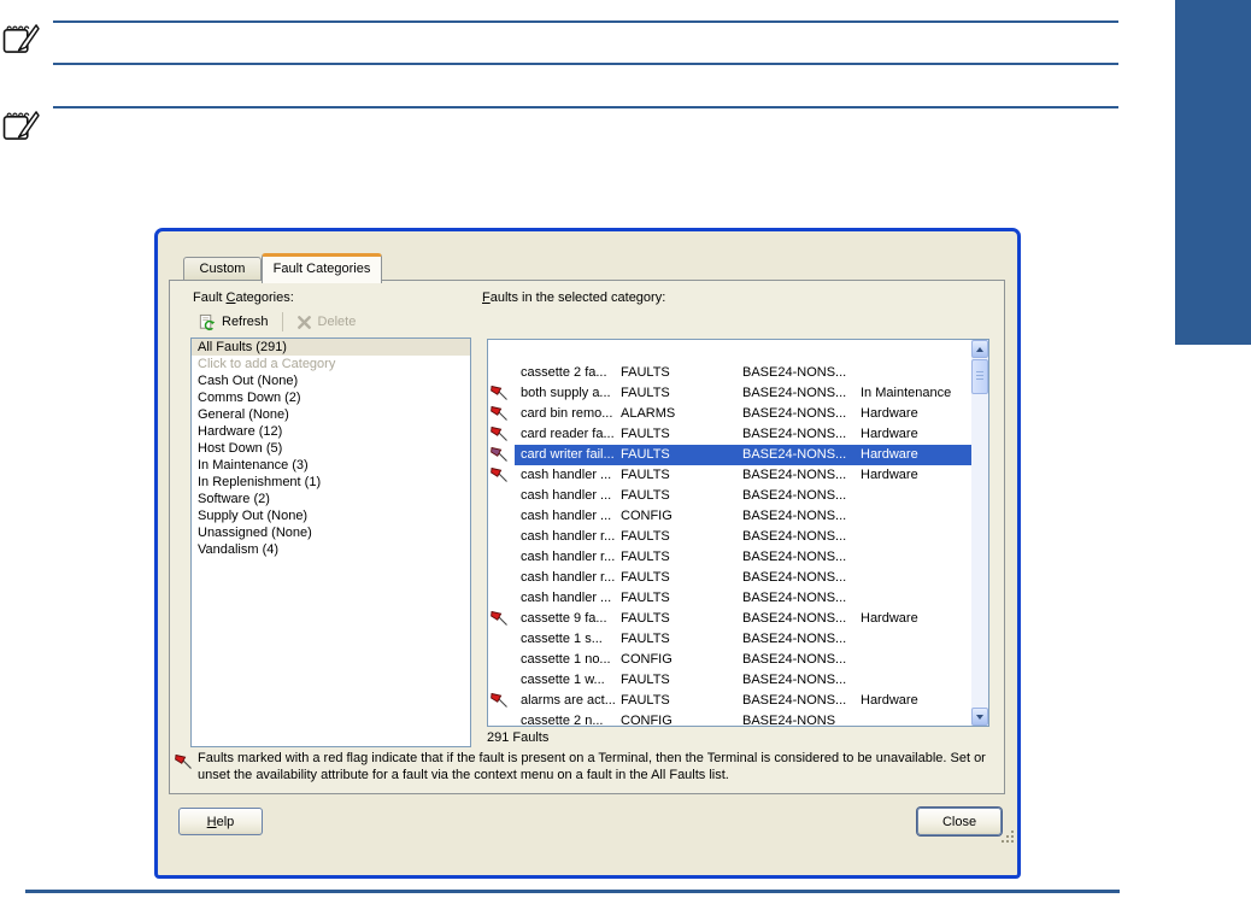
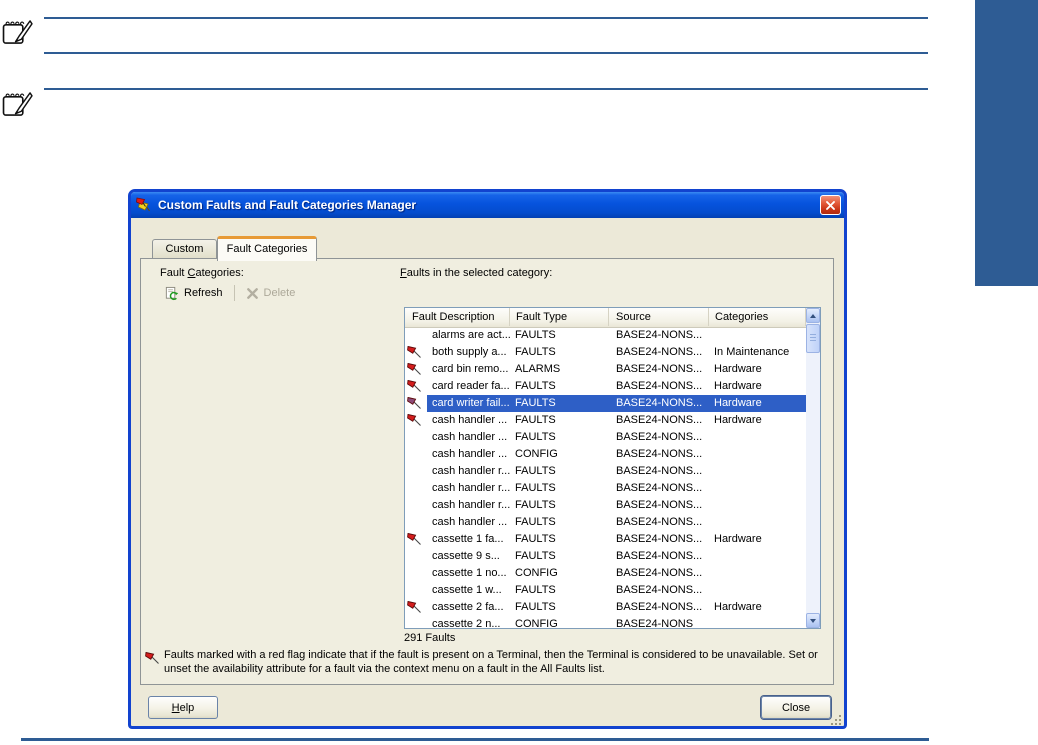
+ Custom Faults and Fault Categories Manager
  Fault Categories
  Fault Categories:
  Refresh
  Delete
- All Faults (291)
- Click to add a Category
- Cash Out (None)
- Comms Down (2)
- General (None)
- Hardware (12)
- Host Down (5)
- In Maintenance (3)
- In Replenishment (1)
- Software (2)
- Supply Out (None)
- Unassigned (None)
- Vandalism (4)
  Faults in the selected category:
+ Fault Description
+ Fault Type
+ Source
+ Categories
- cassette 2 fa...
+ alarms are act...
  FAULTS
  BASE24-NONS...
  both supply a...
  FAULTS
  BASE24-NONS...
  In Maintenance
  card bin remo...
  ALARMS
  BASE24-NONS...
  Hardware
  card reader fa...
  FAULTS
  BASE24-NONS...
  Hardware
  card writer fail...
  FAULTS
  BASE24-NONS...
  Hardware
  cash handler ...
  FAULTS
  BASE24-NONS...
  Hardware
  cash handler ...
  FAULTS
  BASE24-NONS...
  cash handler ...
  CONFIG
  BASE24-NONS...
  cash handler r...
  FAULTS
  BASE24-NONS...
  cash handler r...
  FAULTS
  BASE24-NONS...
  cash handler r...
  FAULTS
  BASE24-NONS...
  cash handler ...
  FAULTS
  BASE24-NONS...
- cassette 9 fa...
+ cassette 1 fa...
  FAULTS
  BASE24-NONS...
  Hardware
- cassette 1 s...
+ cassette 9 s...
  FAULTS
  BASE24-NONS...
  cassette 1 no...
  CONFIG
  BASE24-NONS...
  cassette 1 w...
  FAULTS
  BASE24-NONS...
- alarms are act...
+ cassette 2 fa...
  FAULTS
  BASE24-NONS...
  Hardware
  cassette 2 n...
  CONFIG
  BASE24-NONS
  291 Faults
  Faults marked with a red flag indicate that if the fault is present on a Terminal, then the Terminal is considered to be unavailable. Set or unset the availability attribute for a fault via the context menu on a fault in the All Faults list.
  Help
  Close
